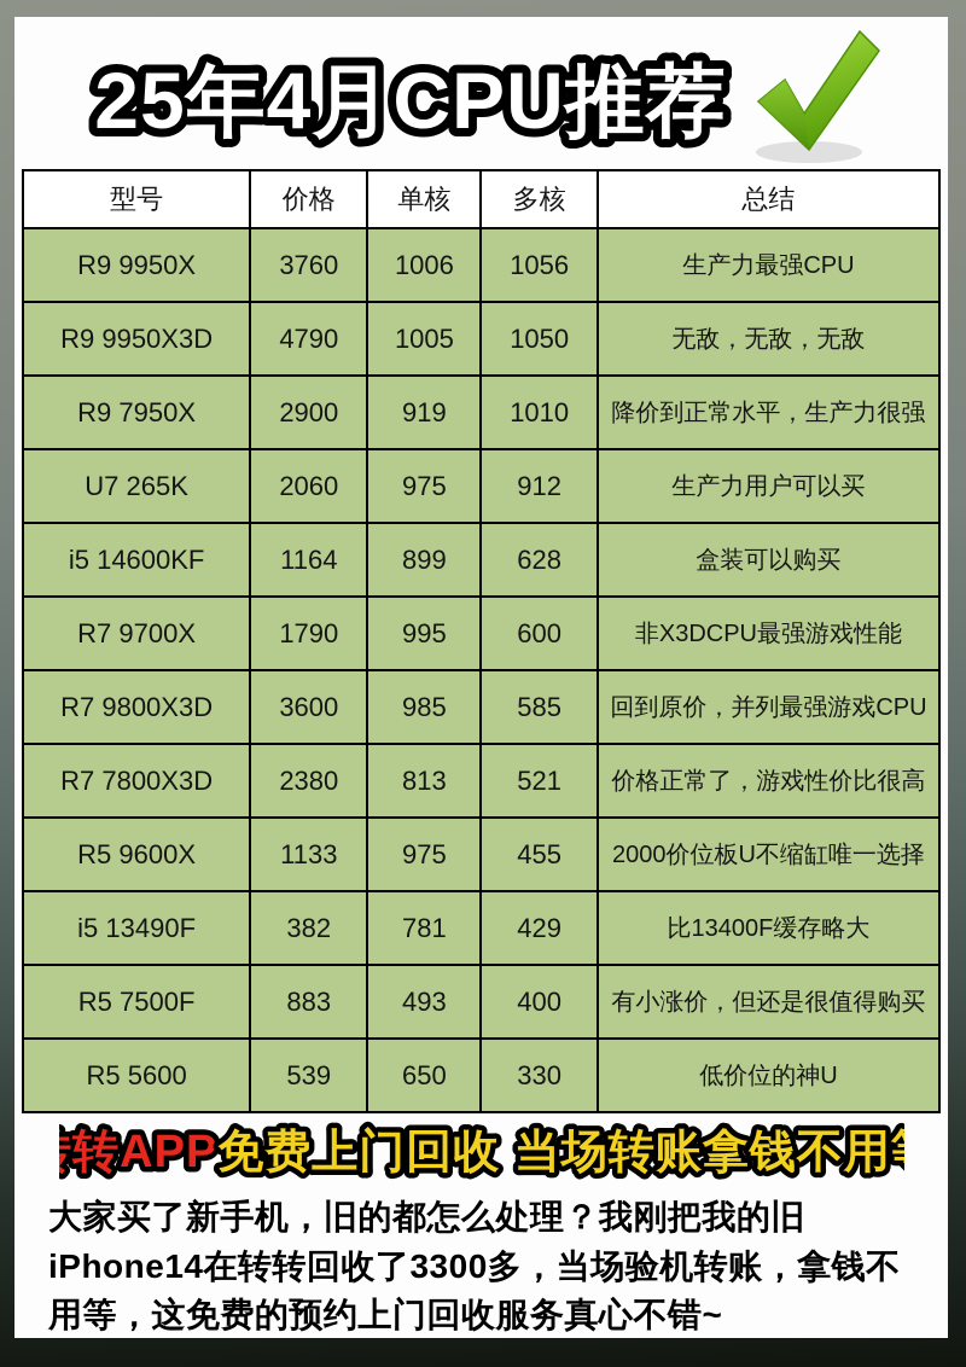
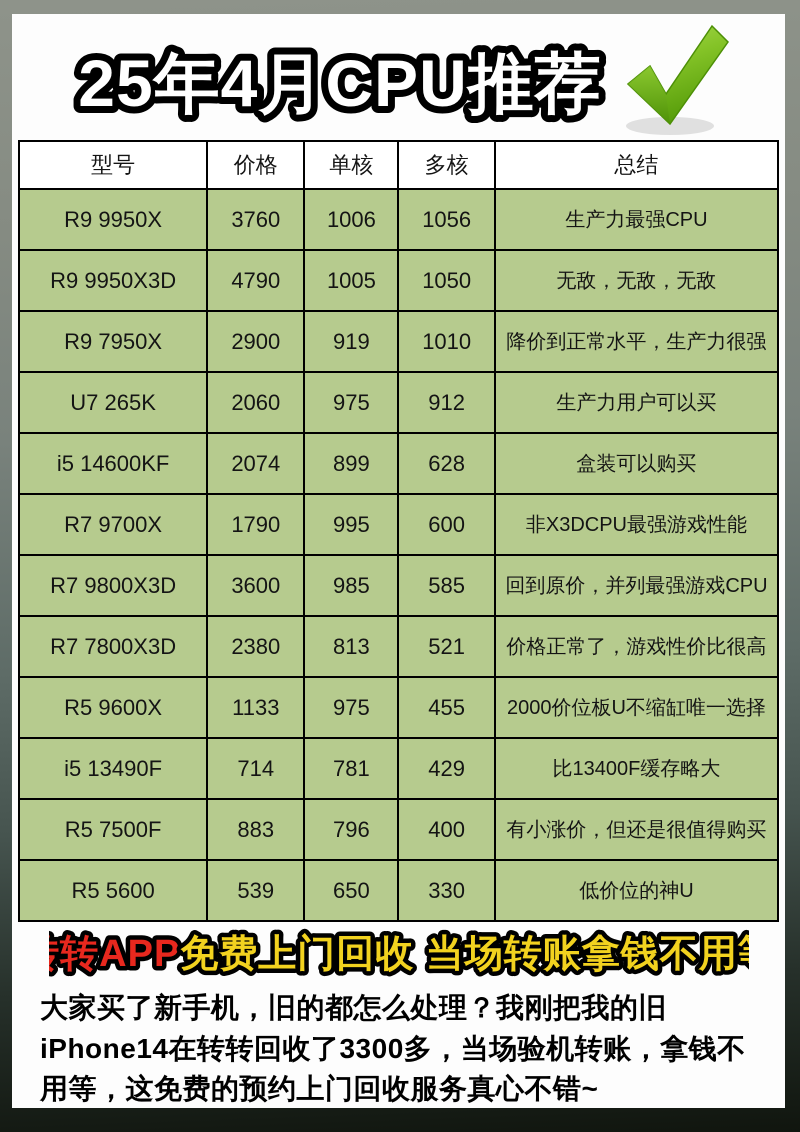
  25年4月CPU推荐
  型号	价格	单核	多核	总结
  R9 9950X	3760	1006	1056	生产力最强CPU
  R9 9950X3D	4790	1005	1050	无敌，无敌，无敌
  R9 7950X	2900	919	1010	降价到正常水平，生产力很强
  U7 265K	2060	975	912	生产力用户可以买
- i5 14600KF	1164	899	628	盒装可以购买
+ i5 14600KF	2074	899	628	盒装可以购买
  R7 9700X	1790	995	600	非X3DCPU最强游戏性能
  R7 9800X3D	3600	985	585	回到原价，并列最强游戏CPU
  R7 7800X3D	2380	813	521	价格正常了，游戏性价比很高
  R5 9600X	1133	975	455	2000价位板U不缩缸唯一选择
- i5 13490F	382	781	429	比13400F缓存略大
+ i5 13490F	714	781	429	比13400F缓存略大
- R5 7500F	883	493	400	有小涨价，但还是很值得购买
+ R5 7500F	883	796	400	有小涨价，但还是很值得购买
  R5 5600	539	650	330	低价位的神U
  转APP免费上门回收 当场转账拿钱不用
  大家买了新手机，旧的都怎么处理？我刚把我的旧iPhone14在转转回收了3300多，当场验机转账，拿钱不用等，这免费的预约上门回收服务真心不错~
